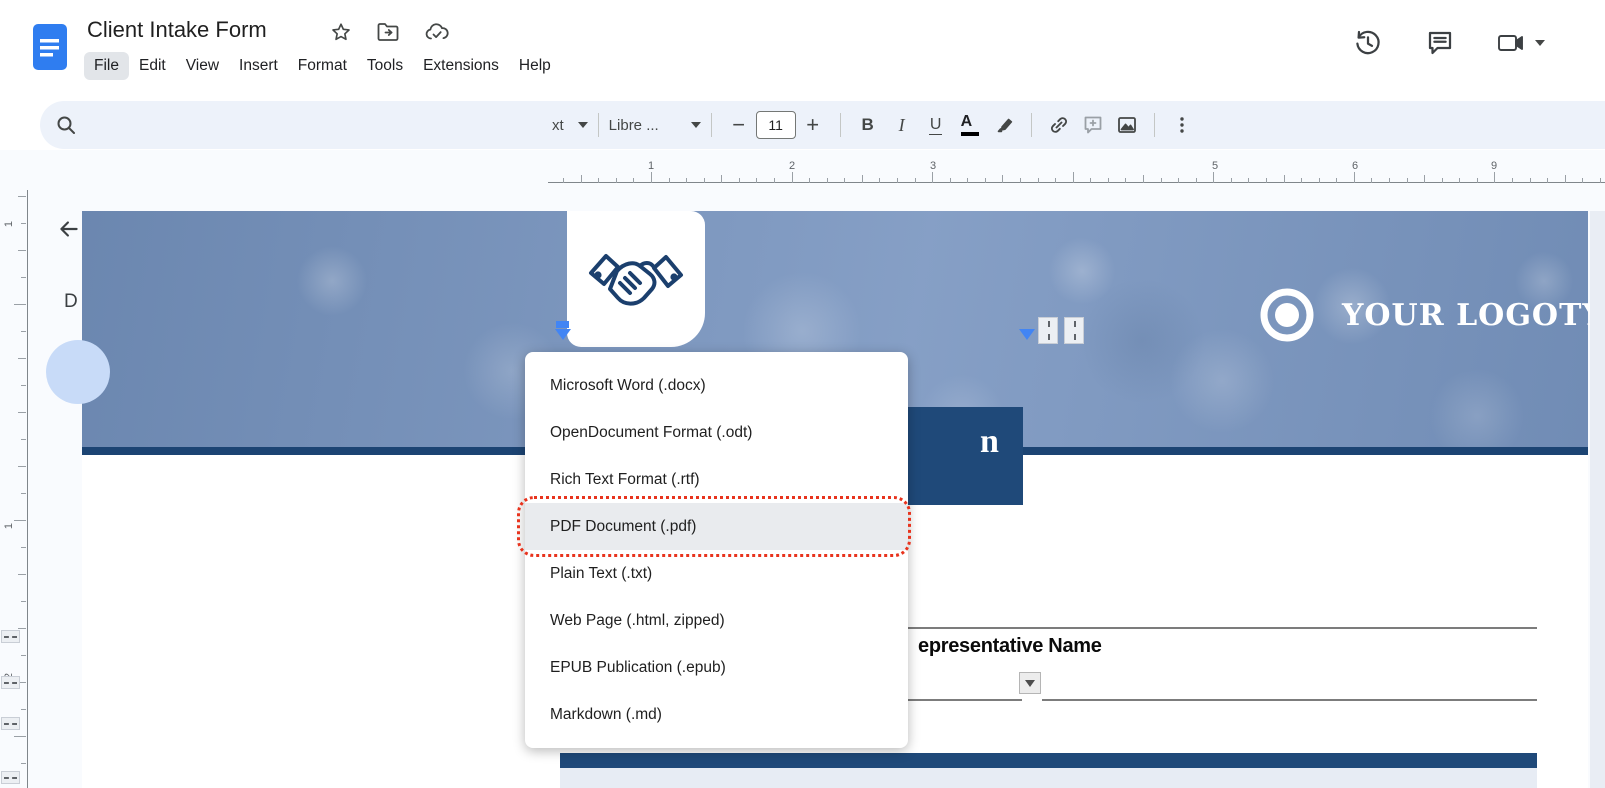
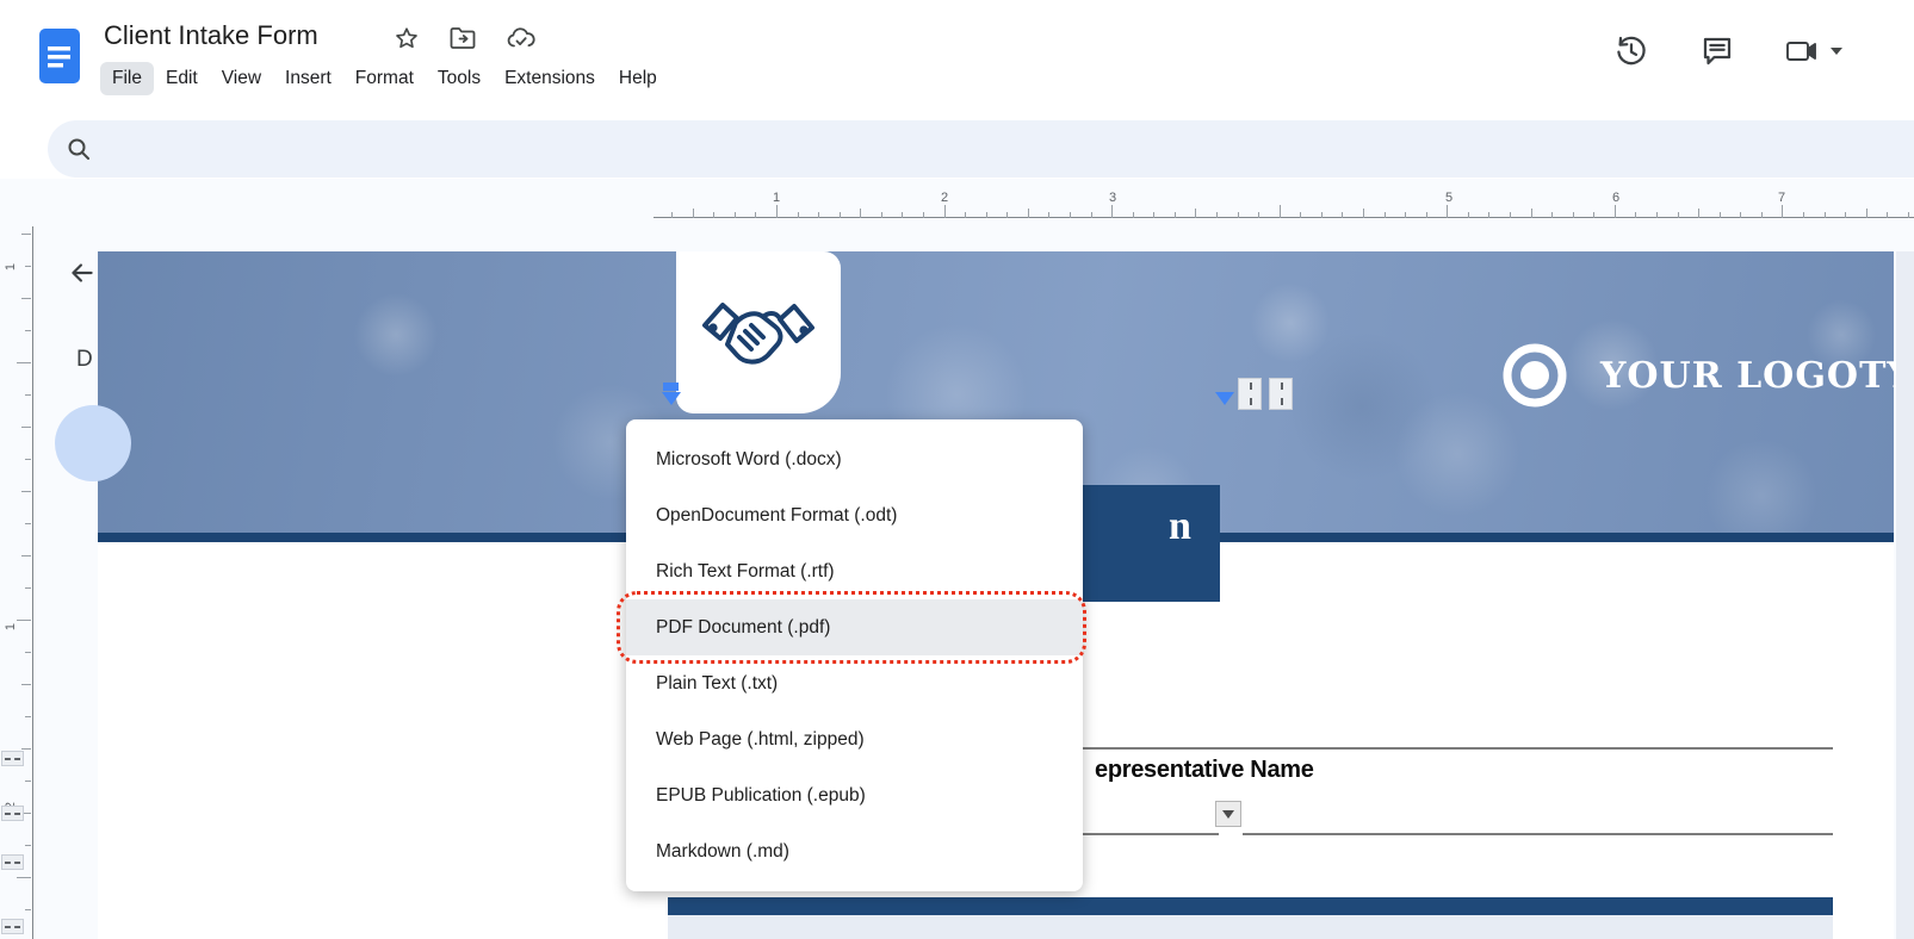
  YOUR LOGOT
  n
  epresentative Name
  D
  Client Intake Form
  File
  Edit
  View
  Insert
  Format
  Tools
  Extensions
  Help
- xt
- Libre ...
- −
- 11
- +
- B
- I
- U
- A
  1
  2
  3
  5
  6
- 9
+ 7
  Microsoft Word (.docx)
  OpenDocument Format (.odt)
  Rich Text Format (.rtf)
  PDF Document (.pdf)
  Plain Text (.txt)
  Web Page (.html, zipped)
  EPUB Publication (.epub)
  Markdown (.md)
